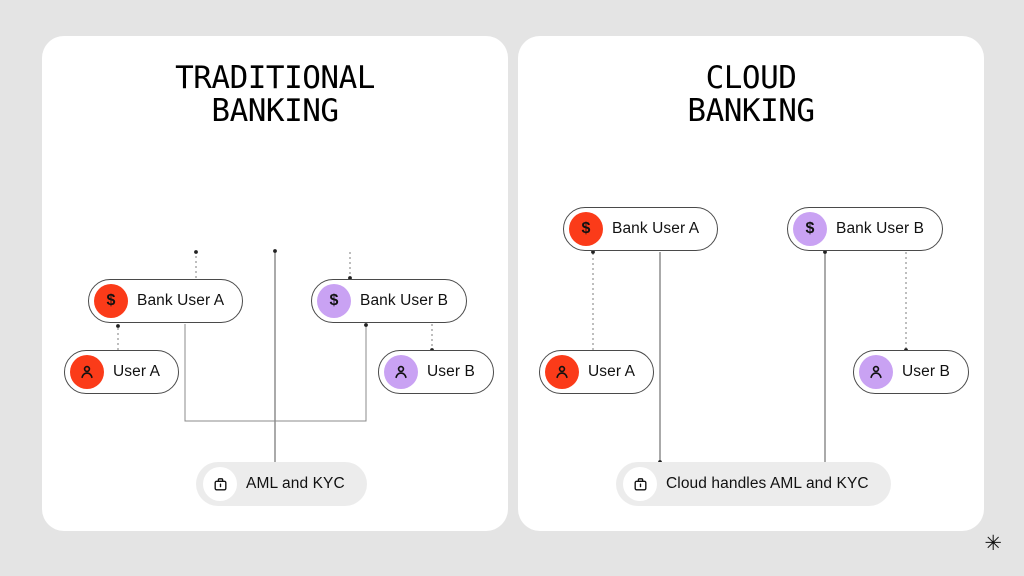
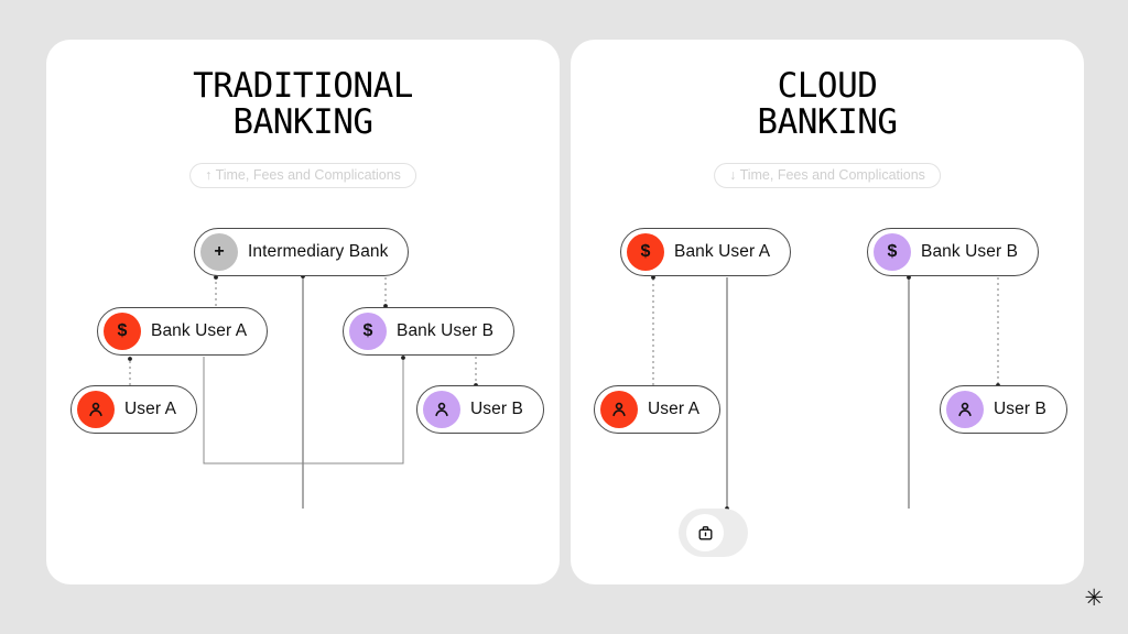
  TRADITIONAL
  BANKING
+ ↑ Time, Fees and Complications
  CLOUD
  BANKING
+ ↓ Time, Fees and Complications
+ +
+ Intermediary Bank
  $
  Bank User A
  $
  Bank User B
  User A
  User B
- AML and KYC
  $
  Bank User A
  $
  Bank User B
  User A
  User B
- Cloud handles AML and KYC
  ✳
